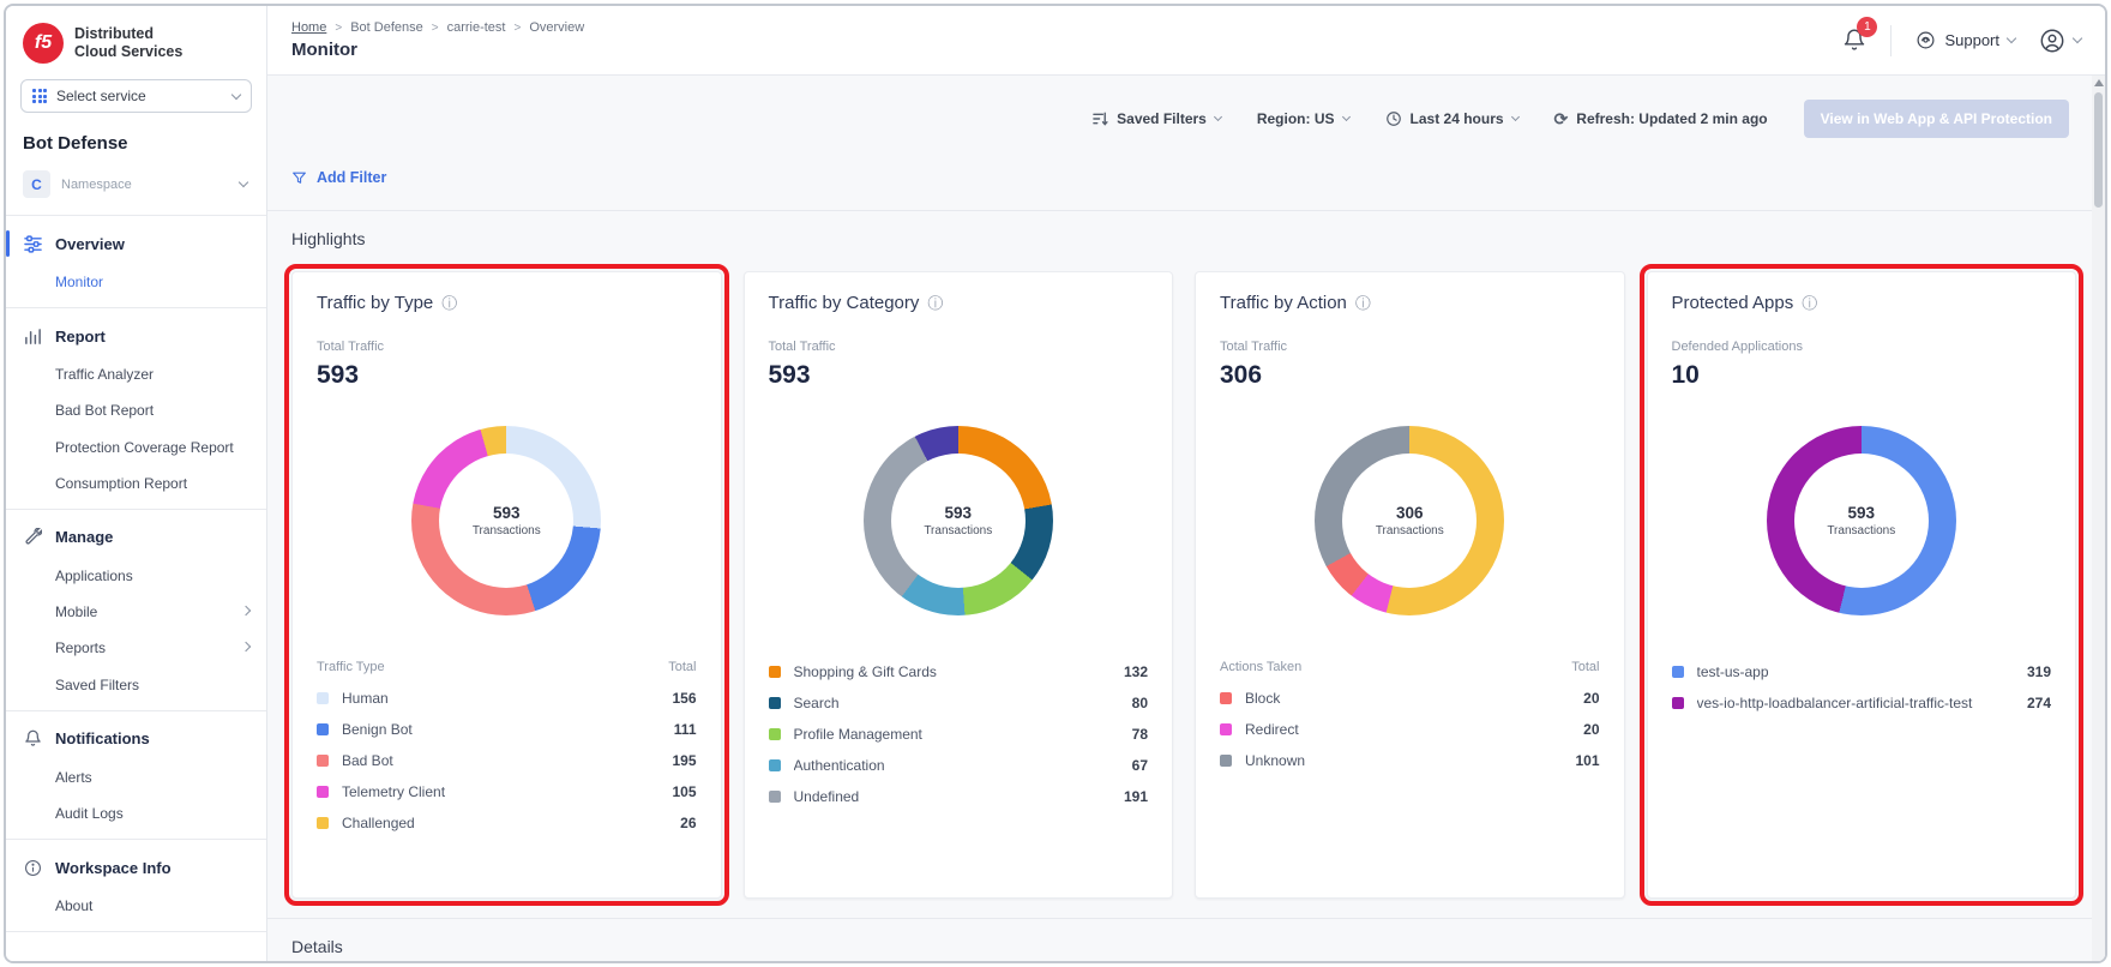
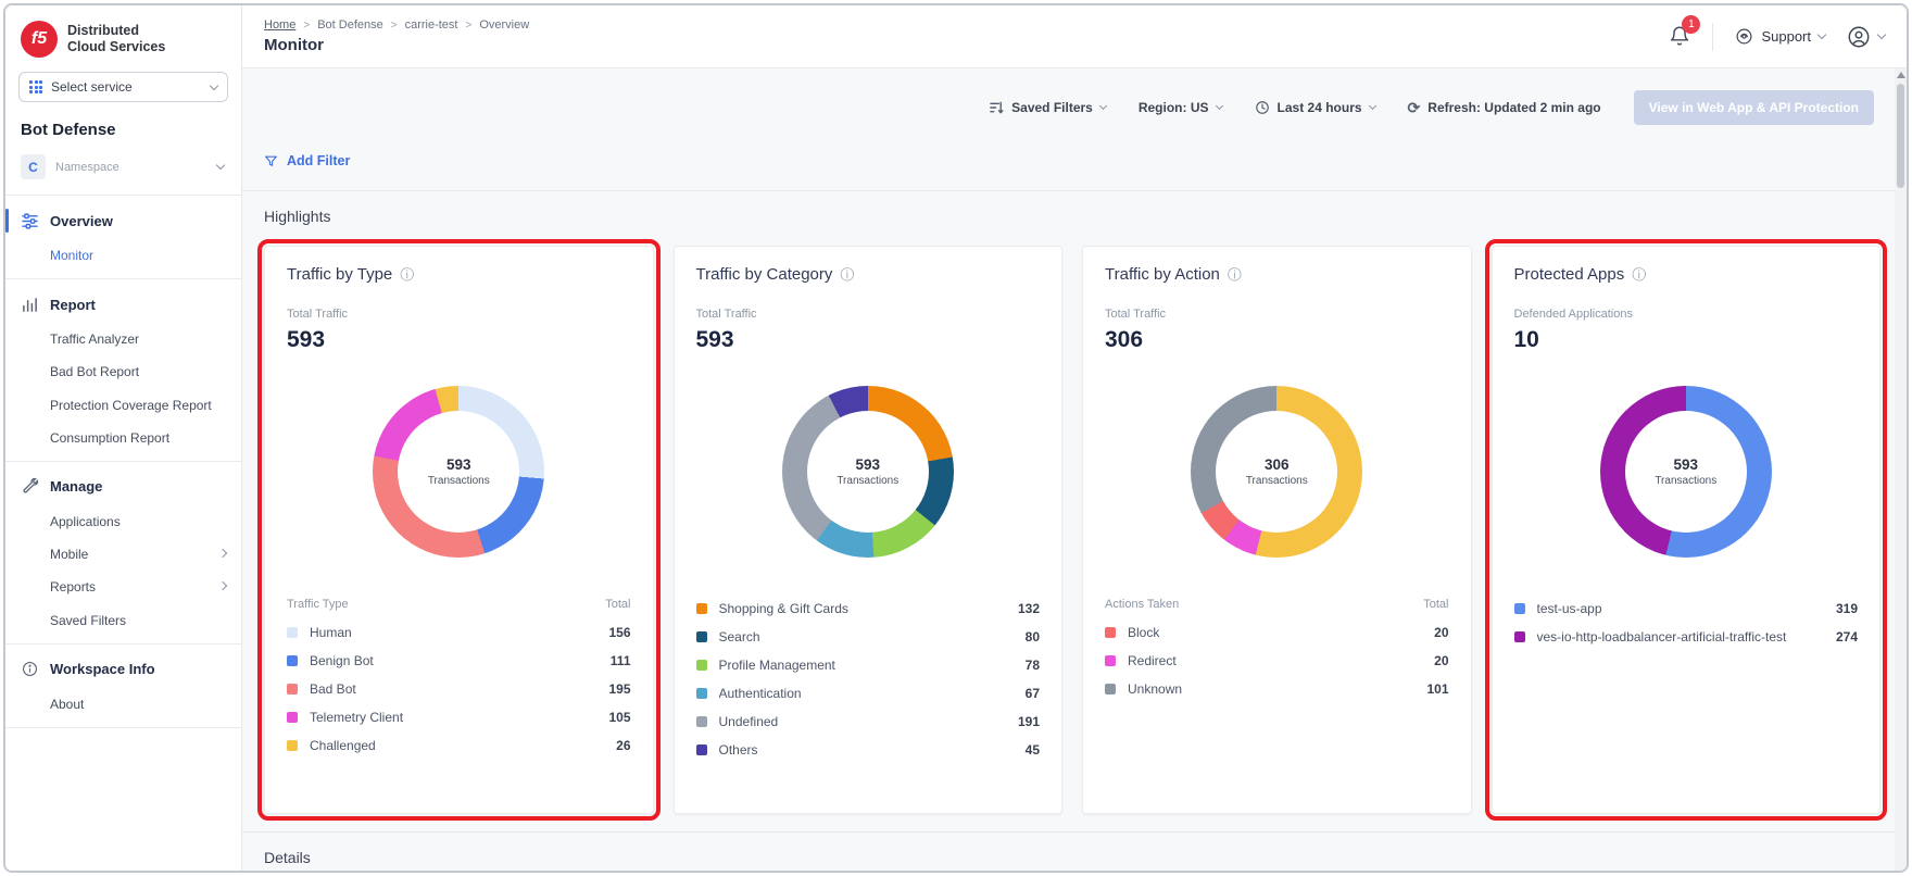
  f5
  Distributed
  Cloud Services
  Select service
  Bot Defense
  C
  Namespace
  Overview
  Monitor
  Report
  Traffic Analyzer
  Bad Bot Report
  Protection Coverage Report
  Consumption Report
  Manage
  Applications
  Mobile
  Reports
  Saved Filters
- Notifications
- Alerts
- Audit Logs
  Workspace Info
  About
  Home
  >
  Bot Defense
  >
  carrie-test
  >
  Overview
  Monitor
  1
  Support
  Saved Filters
  Region: US
  Last 24 hours
  ⟳
  Refresh: Updated 2 min ago
  View in Web App & API Protection
  Add Filter
  Highlights
  Traffic by Type
  ⓘ
  Total Traffic
  593
  593
  Transactions
  Traffic Type
  Total
  Human
  156
  Benign Bot
  111
  Bad Bot
  195
  Telemetry Client
  105
  Challenged
  26
  Traffic by Category
  ⓘ
  Total Traffic
  593
  593
  Transactions
  Shopping & Gift Cards
  132
  Search
  80
  Profile Management
  78
  Authentication
  67
  Undefined
  191
+ Others
+ 45
  Traffic by Action
  ⓘ
  Total Traffic
  306
  306
  Transactions
  Actions Taken
  Total
  Block
  20
  Redirect
  20
  Unknown
  101
  Protected Apps
  ⓘ
  Defended Applications
  10
  593
  Transactions
  test-us-app
  319
  ves-io-http-loadbalancer-artificial-traffic-test
  274
  Details
